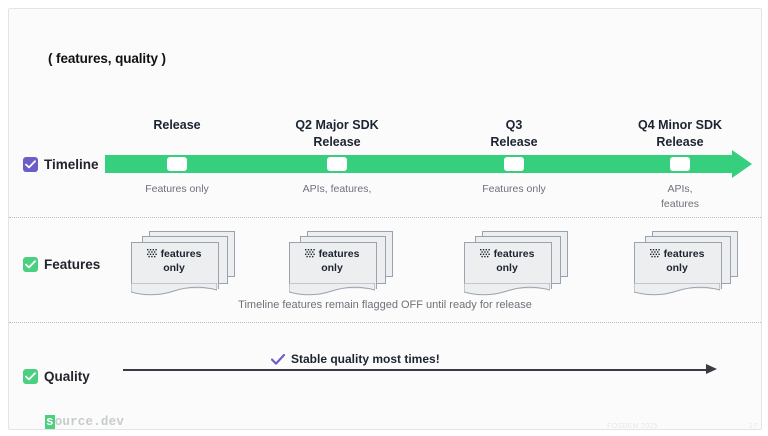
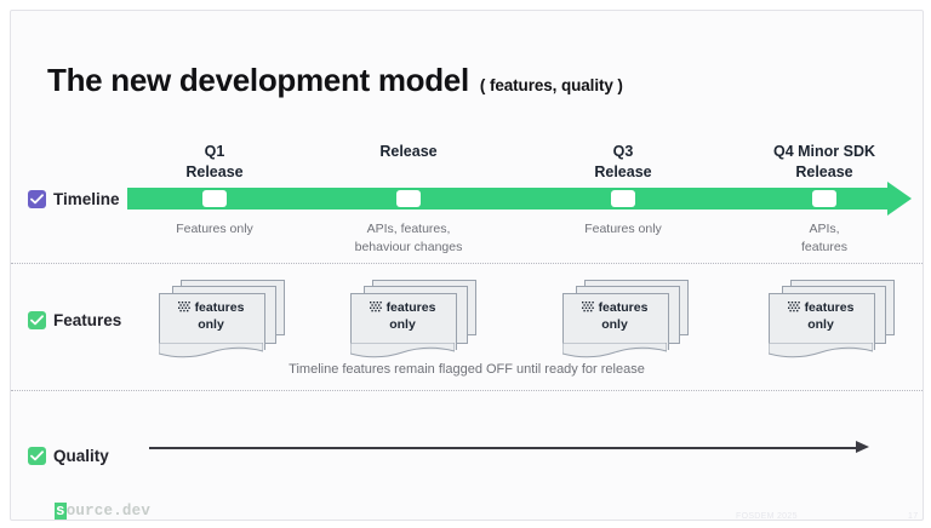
+ The new development model
  ( features, quality )
  Timeline
+ Q1
  Release
- Q2 Major SDK
  Release
  Q3
  Release
  Q4 Minor SDK
  Release
  Features only
  APIs, features,
+ behaviour changes
  Features only
  APIs,
  features
  Features
  features
  only
  features
  only
  features
  only
  features
  only
  Timeline features remain flagged OFF until ready for release
  Quality
- Stable quality most times!
  source.dev
